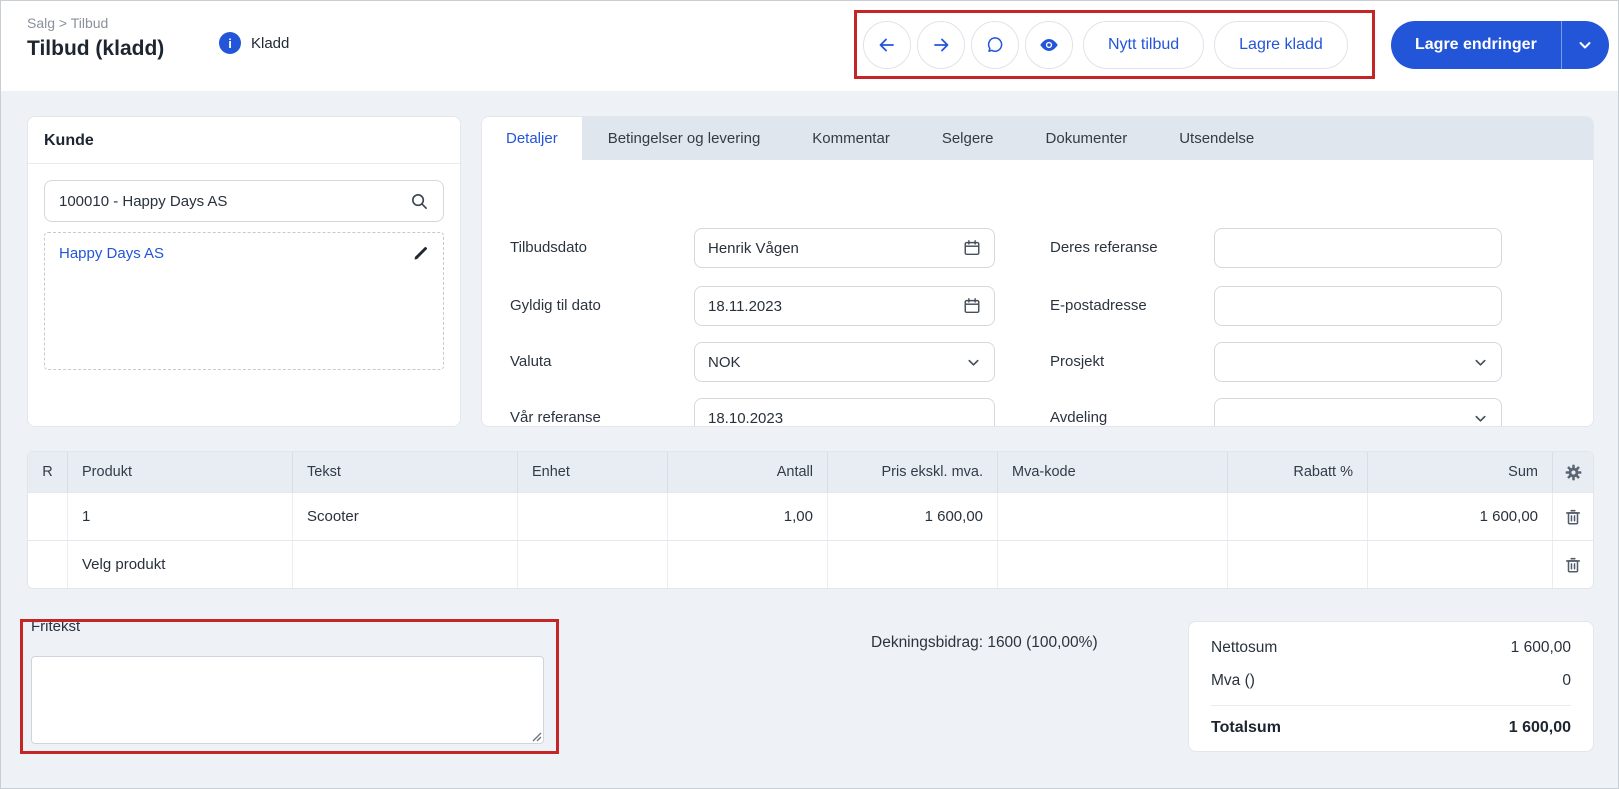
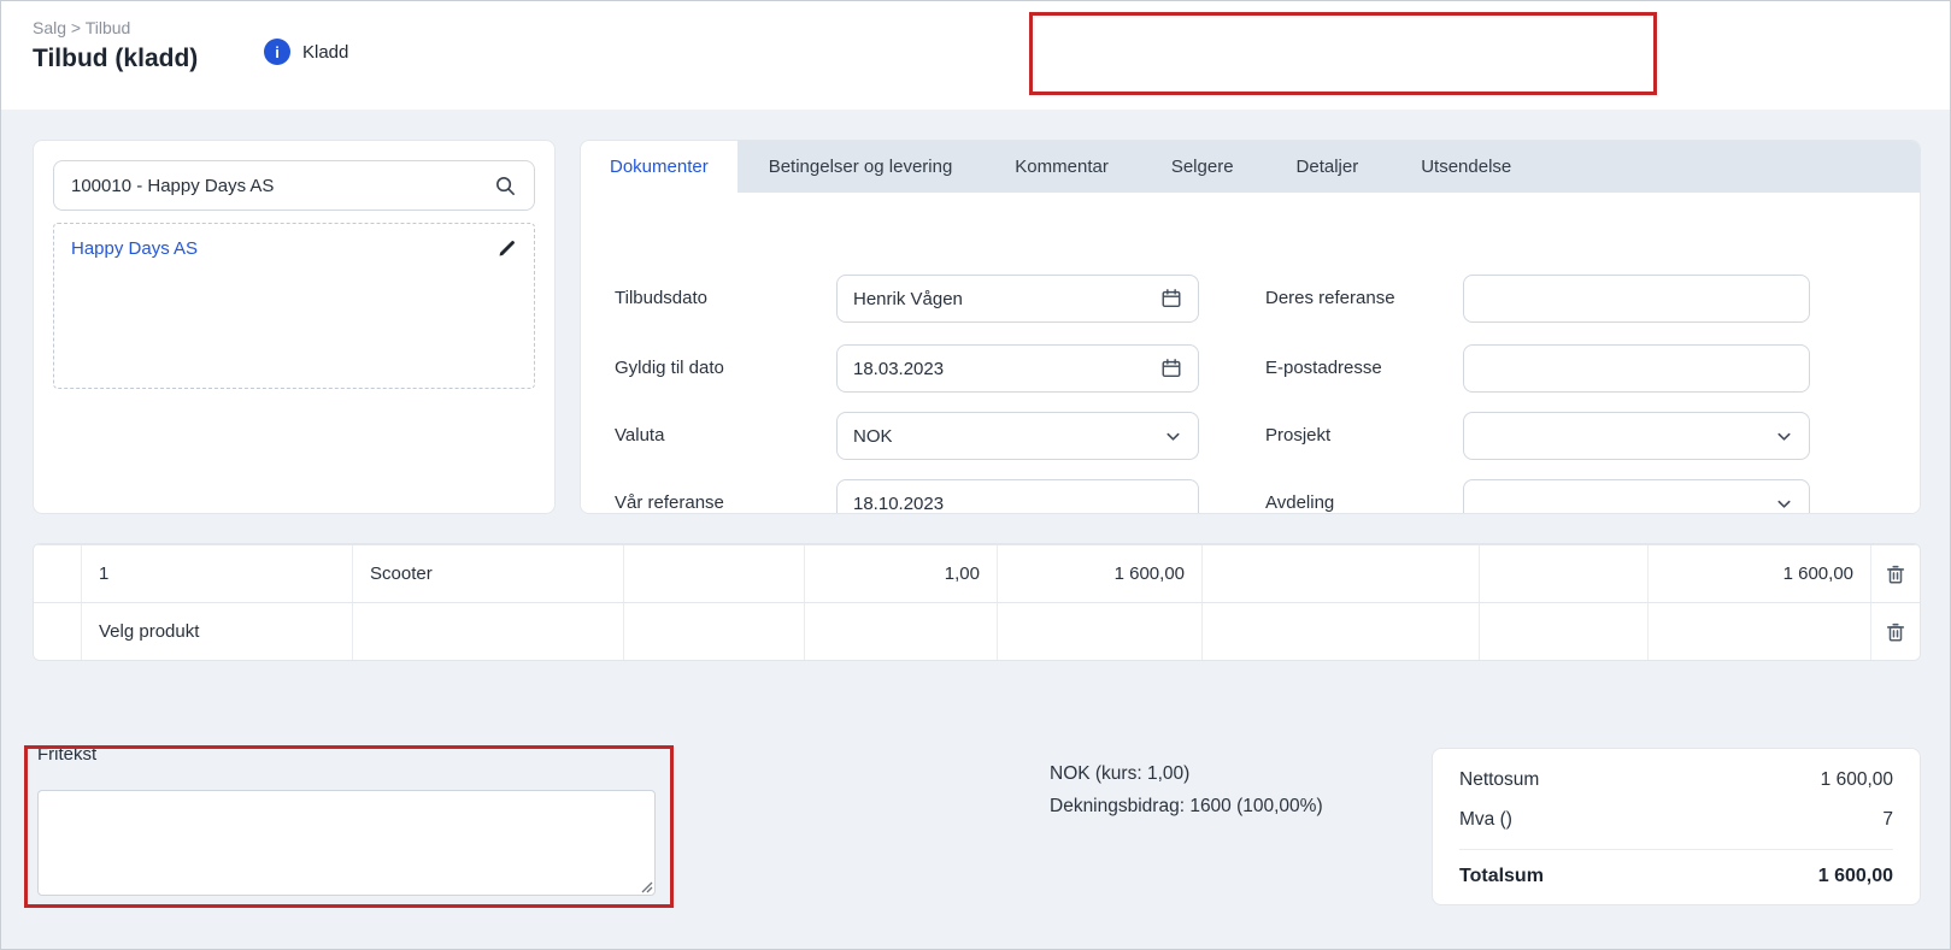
  Salg > Tilbud
  Tilbud (kladd)
  i
  Kladd
- Nytt tilbud
- Lagre kladd
- Lagre endringer
- Kunde
  100010 - Happy Days AS
  Happy Days AS
- Detaljer
+ Dokumenter
  Betingelser og levering
  Kommentar
  Selgere
- Dokumenter
+ Detaljer
  Utsendelse
  Tilbudsdato
  Henrik Vågen
  Gyldig til dato
- 18.11.2023
+ 18.03.2023
  Valuta
  NOK
  Vår referanse
  18.10.2023
  Deres referanse
  E-postadresse
  Prosjekt
  Avdeling
- R
- Produkt
- Tekst
- Enhet
- Antall
- Pris ekskl. mva.
- Mva-kode
- Rabatt %
- Sum
  1
  Scooter
  1,00
  1 600,00
  1 600,00
  Velg produkt
  Fritekst
+ NOK (kurs: 1,00)
  Dekningsbidrag: 1600 (100,00%)
  Nettosum
  1 600,00
  Mva ()
- 0
+ 7
  Totalsum
  1 600,00
